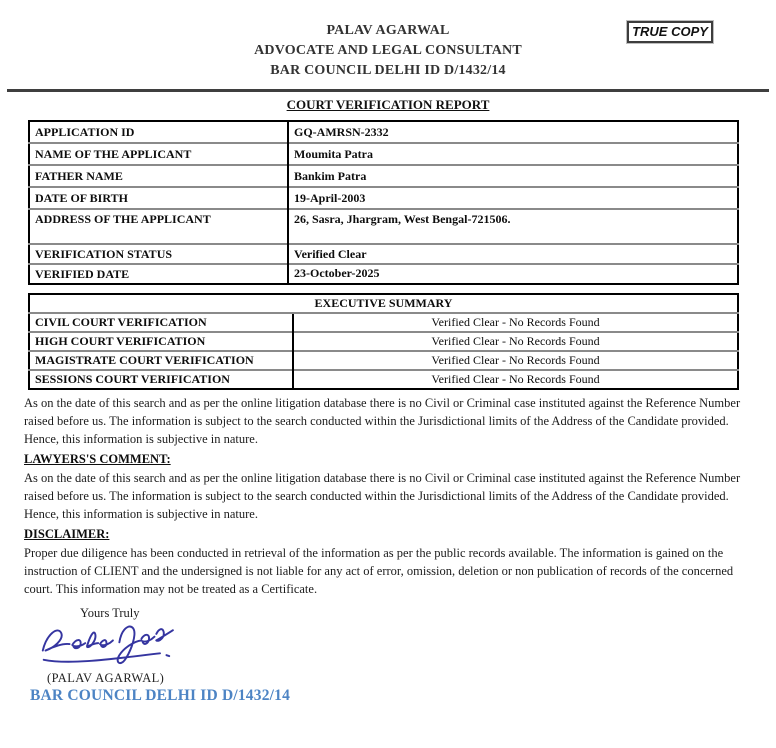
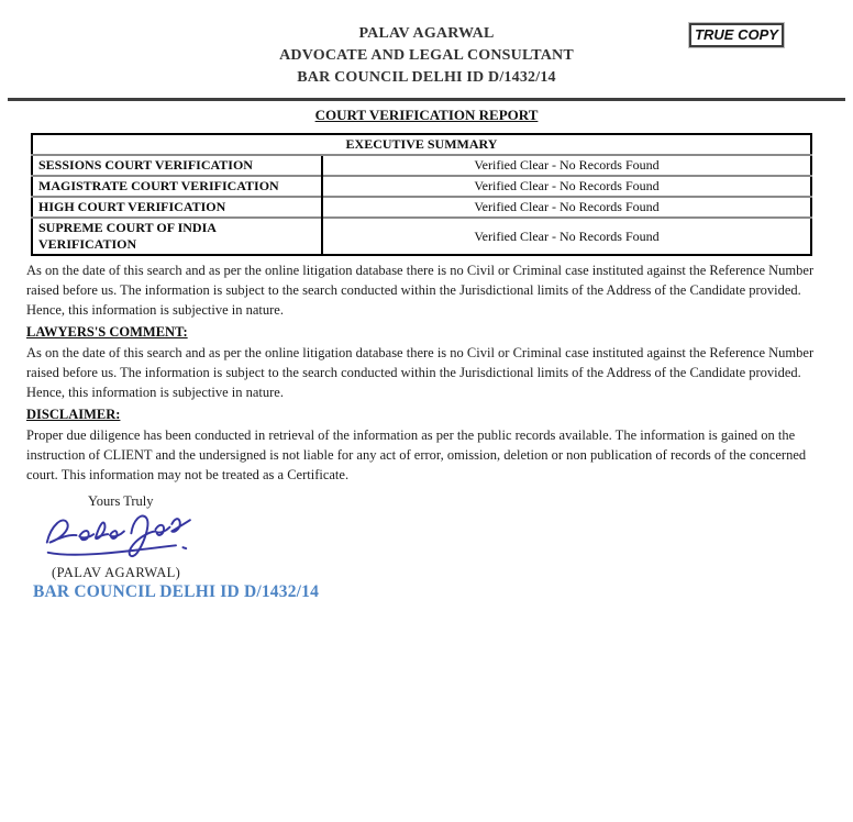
  PALAV AGARWAL
  ADVOCATE AND LEGAL CONSULTANT
  BAR COUNCIL DELHI ID D/1432/14
  TRUE COPY
  COURT VERIFICATION REPORT
- APPLICATION ID	GQ-AMRSN-2332
- NAME OF THE APPLICANT	Moumita Patra
- FATHER NAME	Bankim Patra
- DATE OF BIRTH	19-April-2003
- ADDRESS OF THE APPLICANT	26, Sasra, Jhargram, West Bengal-721506.
- VERIFICATION STATUS	Verified Clear
- VERIFIED DATE	23-October-2025
  EXECUTIVE SUMMARY
- CIVIL COURT VERIFICATION	Verified Clear - No Records Found
- HIGH COURT VERIFICATION	Verified Clear - No Records Found
+ SESSIONS COURT VERIFICATION	Verified Clear - No Records Found
  MAGISTRATE COURT VERIFICATION	Verified Clear - No Records Found
- SESSIONS COURT VERIFICATION	Verified Clear - No Records Found
+ HIGH COURT VERIFICATION	Verified Clear - No Records Found
+ SUPREME COURT OF INDIA VERIFICATION	Verified Clear - No Records Found
  As on the date of this search and as per the online litigation database there is no Civil or Criminal case instituted against the Reference Number raised before us. The information is subject to the search conducted within the Jurisdictional limits of the Address of the Candidate provided. Hence, this information is subjective in nature.
  LAWYERS'S COMMENT:
  As on the date of this search and as per the online litigation database there is no Civil or Criminal case instituted against the Reference Number raised before us. The information is subject to the search conducted within the Jurisdictional limits of the Address of the Candidate provided. Hence, this information is subjective in nature.
  DISCLAIMER:
  Proper due diligence has been conducted in retrieval of the information as per the public records available. The information is gained on the instruction of CLIENT and the undersigned is not liable for any act of error, omission, deletion or non publication of records of the concerned court. This information may not be treated as a Certificate.
  Yours Truly
  (PALAV AGARWAL)
  BAR COUNCIL DELHI ID D/1432/14
